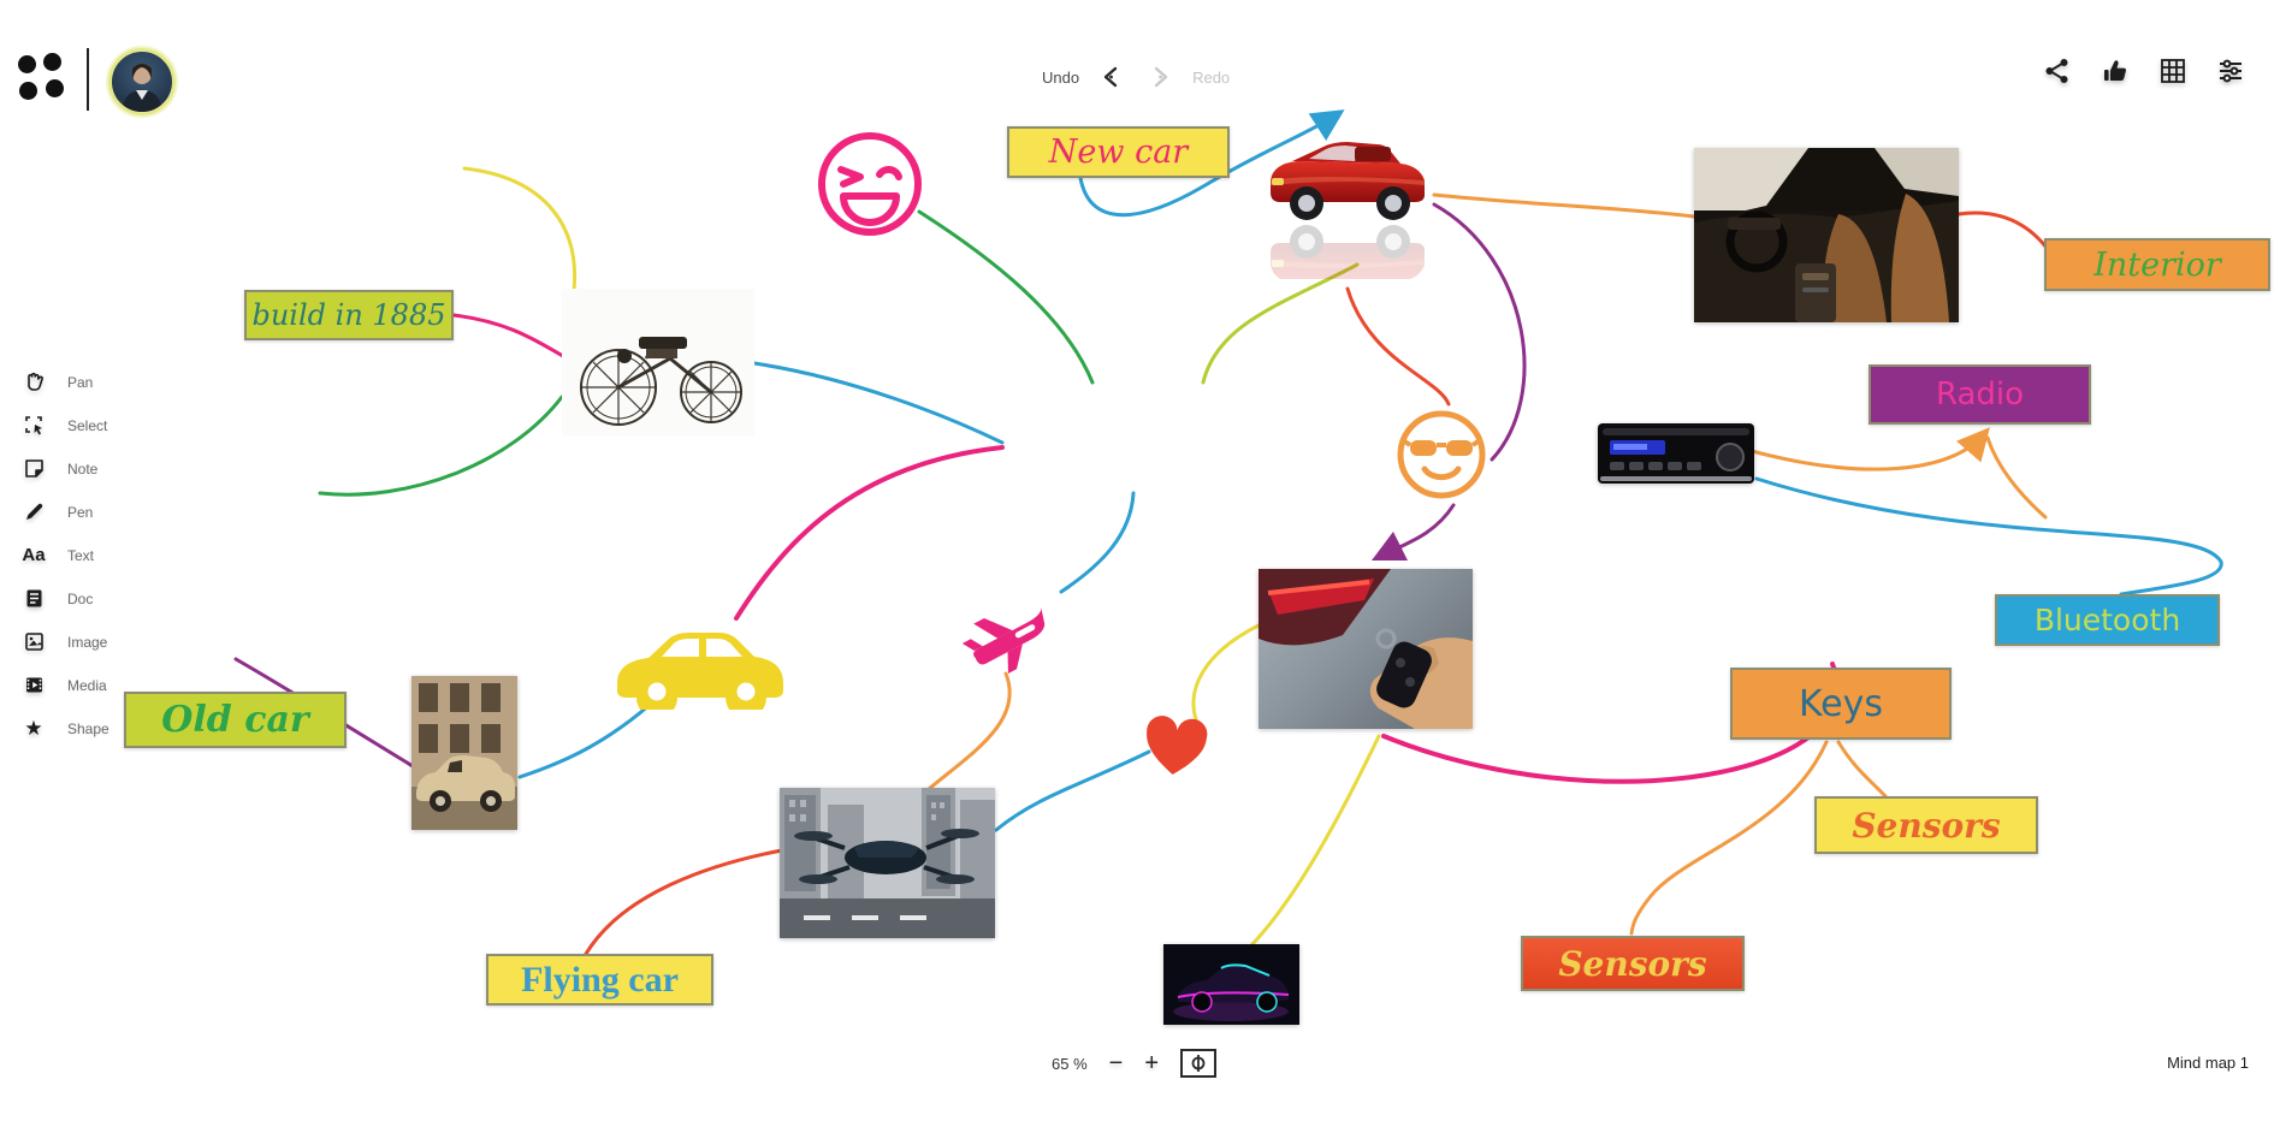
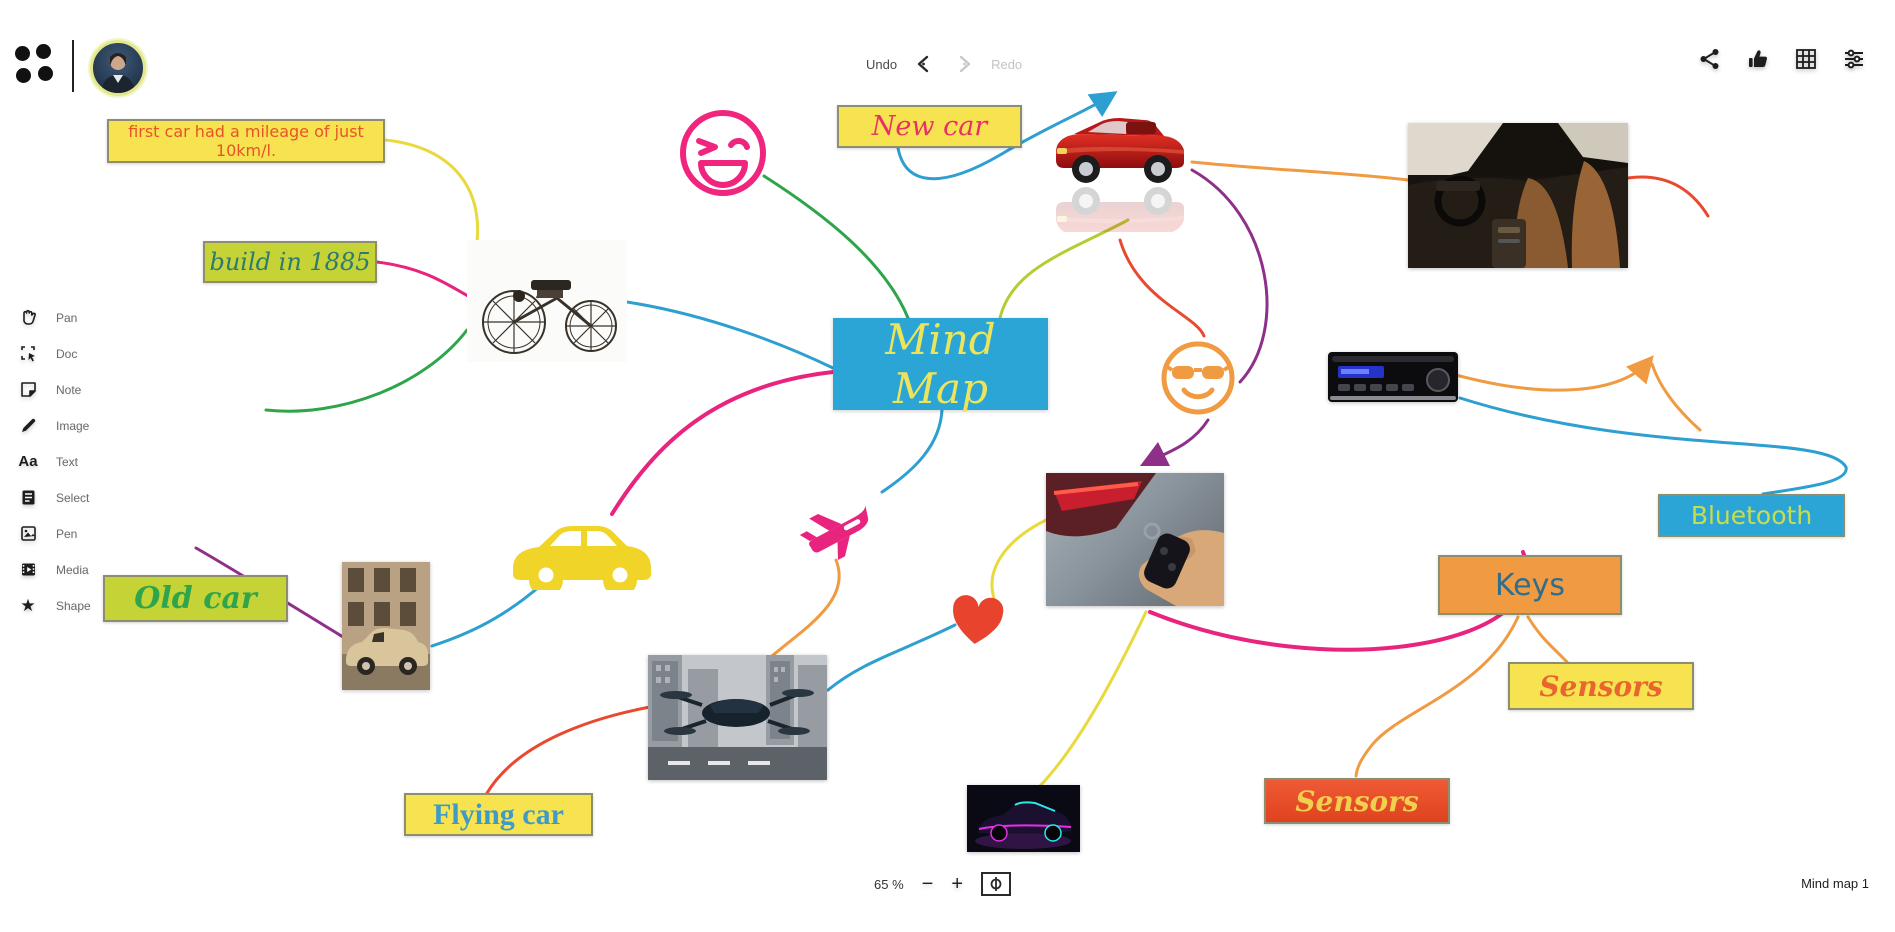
+ Mind Map
+ first car had a mileage of just 10km/l.
  build in 1885
  New car
- Interior
- Radio
  Bluetooth
  Keys
  Sensors
  Sensors
  Old car
  Flying car
  Undo
  Redo
  Pan
- Select
+ Doc
  Note
- Pen
+ Image
  Aa
  Text
- Doc
+ Select
- Image
+ Pen
  Media
  ★
  Shape
  65 %
  −
  +
  Mind map 1
